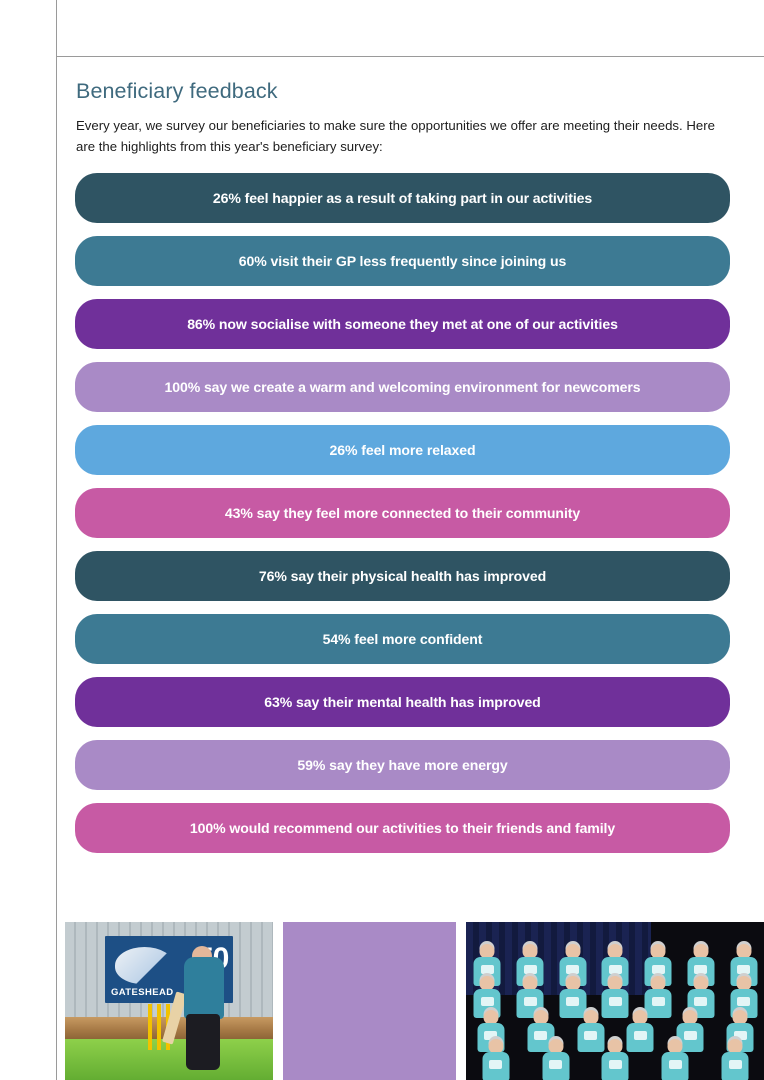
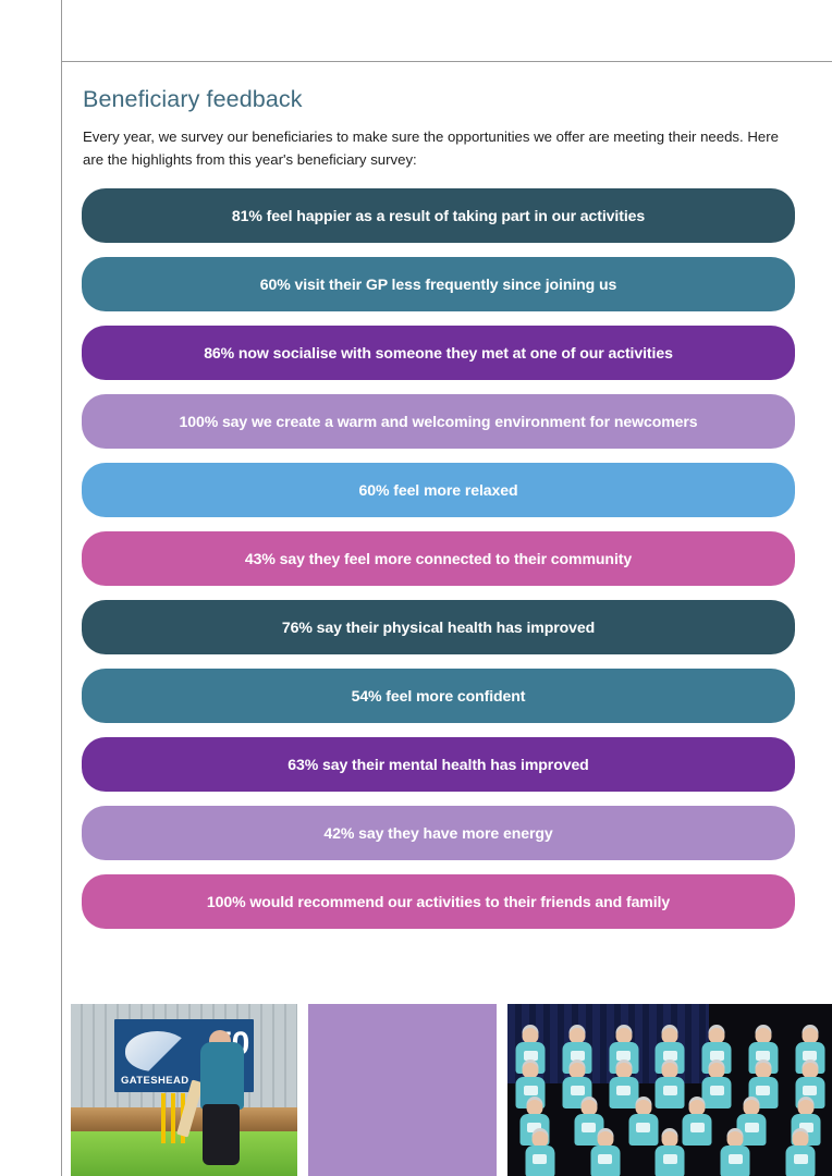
  Beneficiary feedback
  Every year, we survey our beneficiaries to make sure the opportunities we offer are meeting their needs. Here are the highlights from this year's beneficiary survey:
- 26% feel happier as a result of taking part in our activities
+ 81% feel happier as a result of taking part in our activities
  60% visit their GP less frequently since joining us
  86% now socialise with someone they met at one of our activities
  100% say we create a warm and welcoming environment for newcomers
- 26% feel more relaxed
+ 60% feel more relaxed
  43% say they feel more connected to their community
  76% say their physical health has improved
  54% feel more confident
  63% say their mental health has improved
- 59% say they have more energy
+ 42% say they have more energy
  100% would recommend our activities to their friends and family
  GATESHEAD
